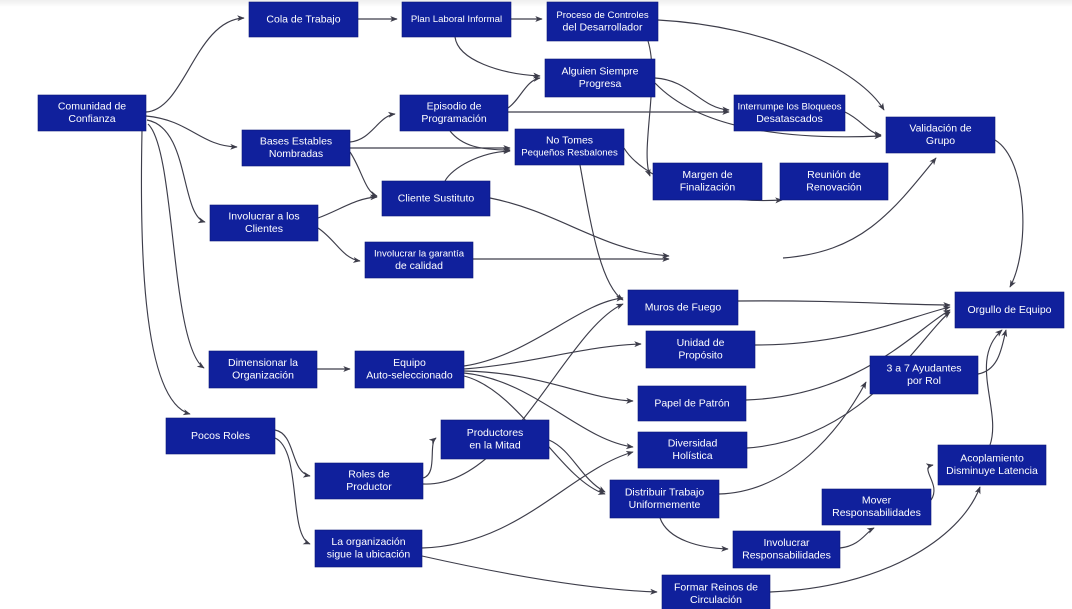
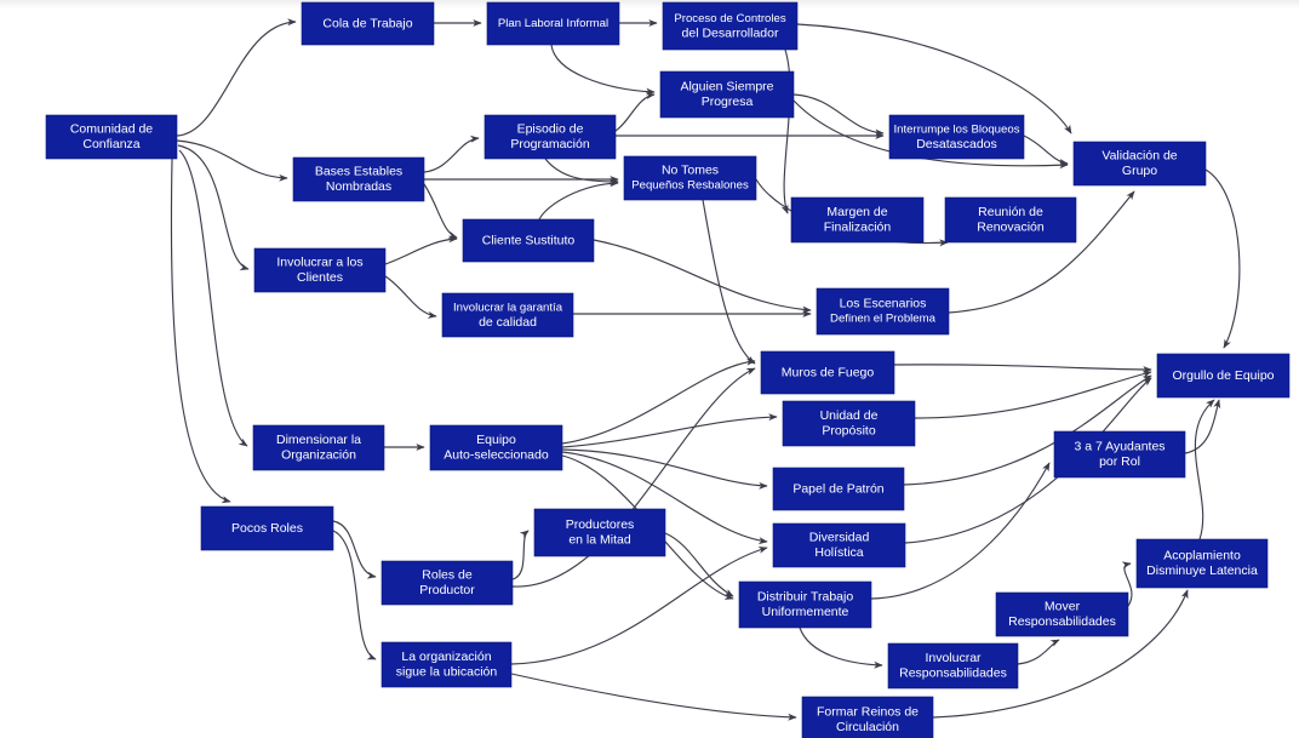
  Comunidad de
  Confianza
  Cola de Trabajo
  Plan Laboral Informal
  Proceso de Controles
  del Desarrollador
  Alguien Siempre
  Progresa
  Bases Estables
  Nombradas
  Episodio de
  Programación
  No Tomes
  Pequeños Resbalones
  Interrumpe los Bloqueos
  Desatascados
  Validación de
  Grupo
  Involucrar a los
  Clientes
  Cliente Sustituto
  Involucrar la garantía
  de calidad
  Margen de
  Finalización
  Reunión de
  Renovación
+ Los Escenarios
+ Definen el Problema
  Muros de Fuego
  Unidad de
  Propósito
  Papel de Patrón
  Diversidad
  Holística
  Orgullo de Equipo
  3 a 7 Ayudantes
  por Rol
  Dimensionar la
  Organización
  Equipo
  Auto-seleccionado
  Pocos Roles
  Productores
  en la Mitad
  Roles de
  Productor
  La organización
  sigue la ubicación
  Distribuir Trabajo
  Uniformemente
  Mover
  Responsabilidades
  Involucrar
  Responsabilidades
  Acoplamiento
  Disminuye Latencia
  Formar Reinos de
  Circulación
